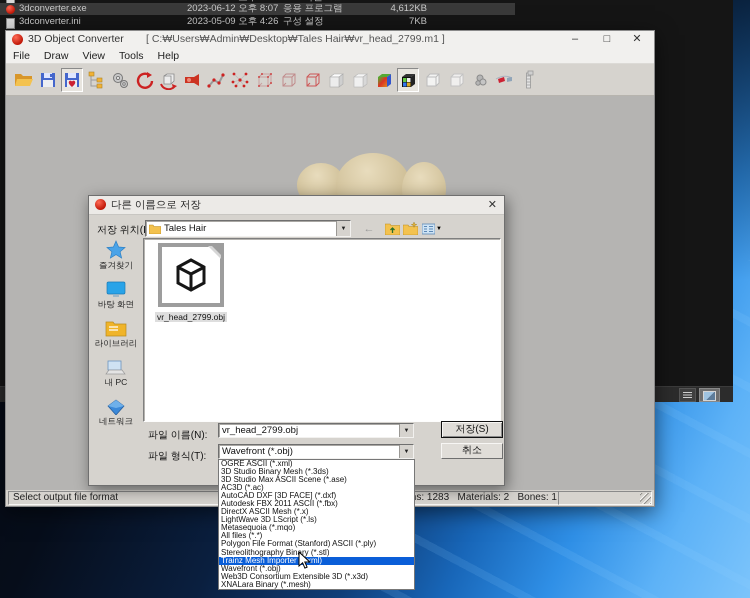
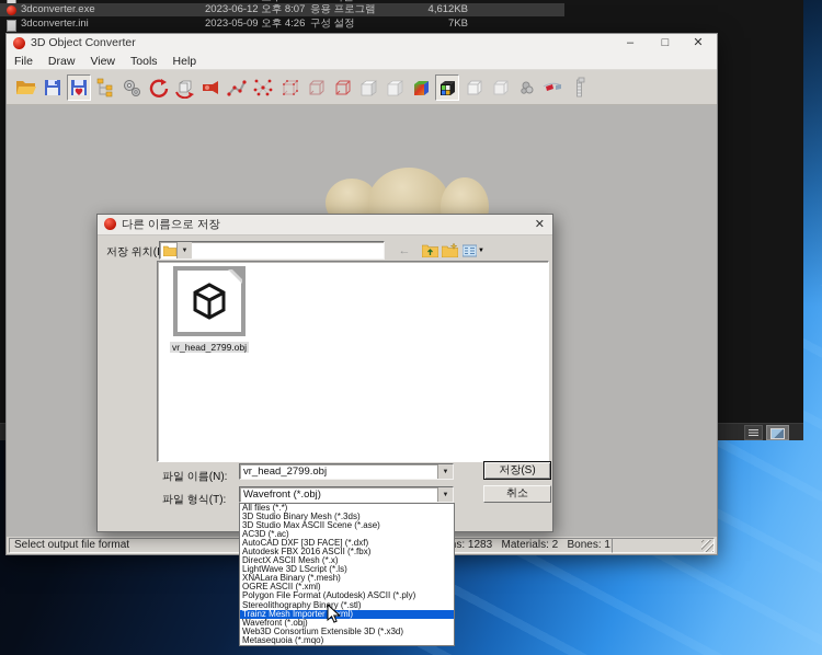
  3dconverter.exe
  2023-06-12 오후 8:07
  응용 프로그램
  4,612KB
  3dconverter.ini
  2023-05-09 오후 4:26
  구성 설정
  7KB
  3D Object Converter
- [ C:₩Users₩Admin₩Desktop₩Tales Hair₩vr_head_2799.m1 ]
  –
  □
  ✕
  File
  Draw
  View
  Tools
  Help
  Select output file format
  s: 1283 Materials: 2 Bones: 1
  다른 이름으로 저장
  ✕
- Tales Hair
  ←
- 즐겨찾기
- 바탕 화면
- 라이브러리
- 내 PC
- 네트워크
  vr_head_2799.obj
  파일 이름(N):
  vr_head_2799.obj
  저장(S)
  파일 형식(T):
  Wavefront (*.obj)
  취소
- OGRE ASCII (*.xml)
+ All files (*.*)
  3D Studio Binary Mesh (*.3ds)
  3D Studio Max ASCII Scene (*.ase)
  AC3D (*.ac)
  AutoCAD DXF [3D FACE] (*.dxf)
- Autodesk FBX 2011 ASCII (*.fbx)
+ Autodesk FBX 2016 ASCII (*.fbx)
  DirectX ASCII Mesh (*.x)
  LightWave 3D LScript (*.ls)
- Metasequoia (*.mqo)
+ XNALara Binary (*.mesh)
- All files (*.*)
+ OGRE ASCII (*.xml)
- Polygon File Format (Stanford) ASCII (*.ply)
+ Polygon File Format (Autodesk) ASCII (*.ply)
  Stereolithography Binry (*.stl)
  Trainz Mesh Importerxml)
  Wavefront (*.obj)
  Web3D Consortium Extensible 3D (*.x3d)
- XNALara Binary (*.mesh)
+ Metasequoia (*.mqo)
